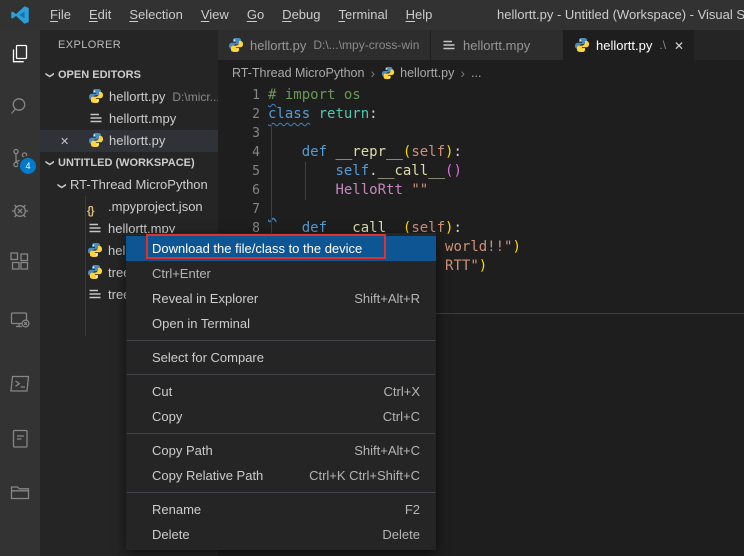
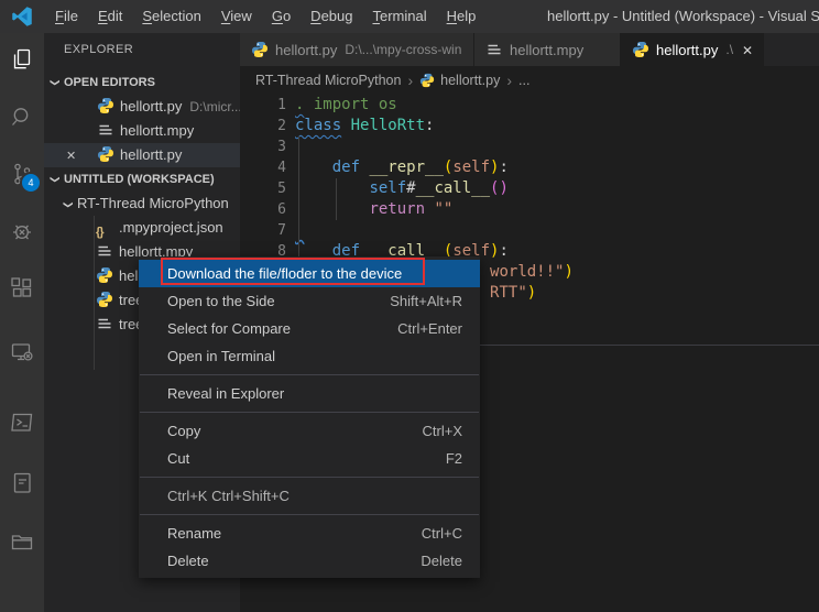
  File
  Edit
  Selection
  View
  Go
  Debug
  Terminal
  Help
  hellortt.py - Untitled (Workspace) - Visual S
  4
  EXPLORER
  OPEN EDITORS
  hellortt.py D:\micr..
  hellortt.mpy
  hellortt.py
  UNTITLED (WORKSPACE)
  RT-Thread MicroPython
  .mpyproject.json
  hellortt.mpy
  hellortt.py
  D:\...\mpy-cross-win
  hellortt.mpy
  hellortt.py
  .\
  RT-Thread MicroPython
  hellortt.py
  ...
  1
  2
  3
  4
  5
  6
  7
  8
- # import os
+ . import os
- class return:
+ class HelloRtt:
  def __repr__(self):
- self.__call__()
+ self#__call__()
- HelloRtt ""
+ return ""
  def __call__(self):
- Download the file/class to the device
+ Download the file/floder to the device
+ Open to the Side
- Ctrl+Enter
+ Shift+Alt+R
- Reveal in Explorer
+ Select for Compare
- Shift+Alt+R
+ Ctrl+Enter
  Open in Terminal
- Select for Compare
+ Reveal in Explorer
- Cut
+ Copy
  Ctrl+X
- Copy
+ Cut
- Ctrl+C
+ F2
- Copy Path
- Shift+Alt+C
- Copy Relative Path
  Ctrl+K Ctrl+Shift+C
  Rename
- F2
+ Ctrl+C
  Delete
  Delete
